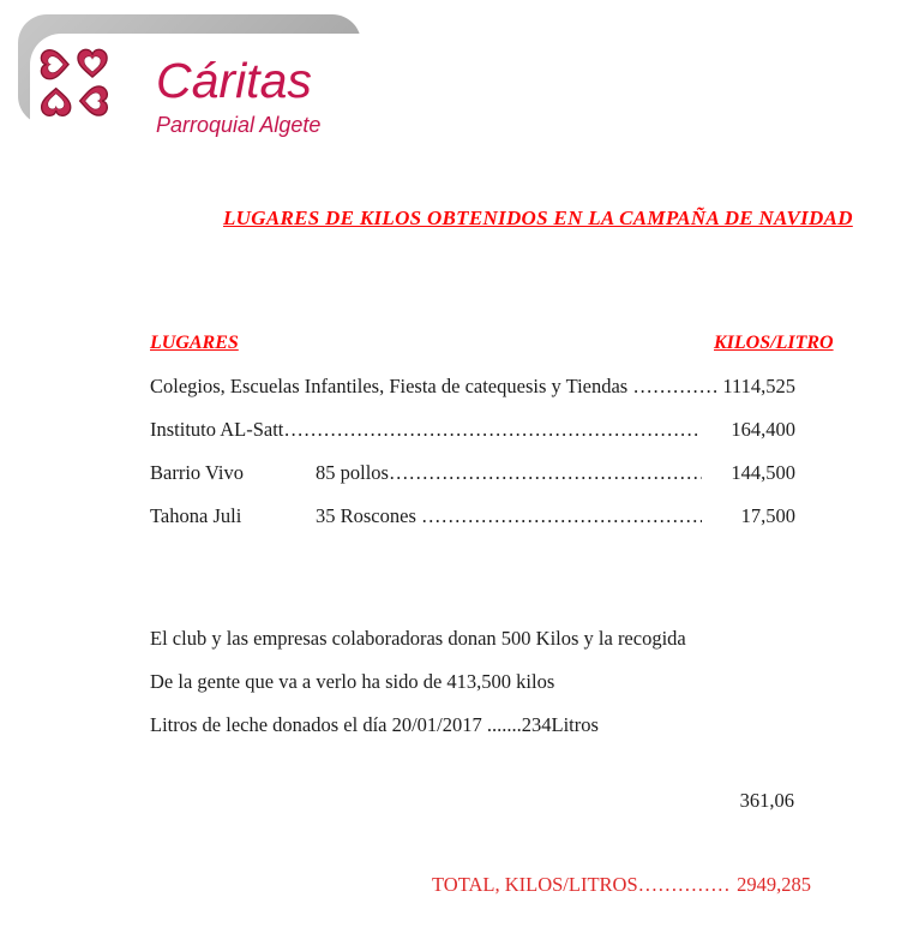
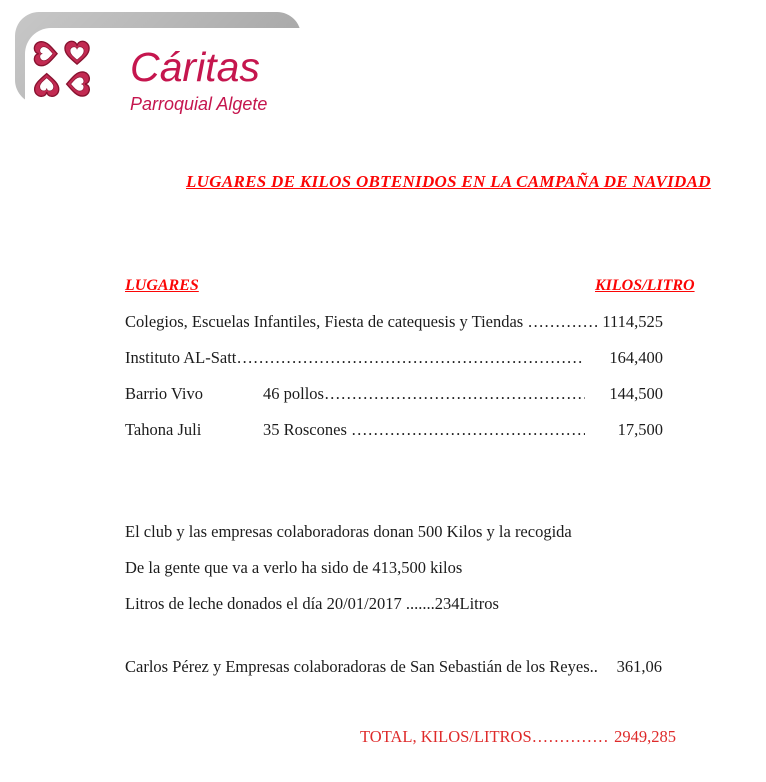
  Cáritas
  Parroquial Algete
  LUGARES DE KILOS OBTENIDOS EN LA CAMPAÑA DE NAVIDAD
  LUGARES
  KILOS/LITRO
  Colegios, Escuelas Infantiles, Fiesta de catequesis y Tiendas …………
  1114,525
  Instituto AL-Satt………………………………………………………
  164,400
  Barrio Vivo
- 85 pollos…………………………………………
+ 46 pollos…………………………………………
  144,500
  Tahona Juli
  35 Roscones ……………………………………
  17,500
  El club y las empresas colaboradoras donan 500 Kilos y la recogida
  De la gente que va a verlo ha sido de 413,500 kilos
  Litros de leche donados el día 20/01/2017 .......234Litros
+ Carlos Pérez y Empresas colaboradoras de San Sebastián de los Reyes..
  361,06
  TOTAL, KILOS/LITROS……………
  2949,285
